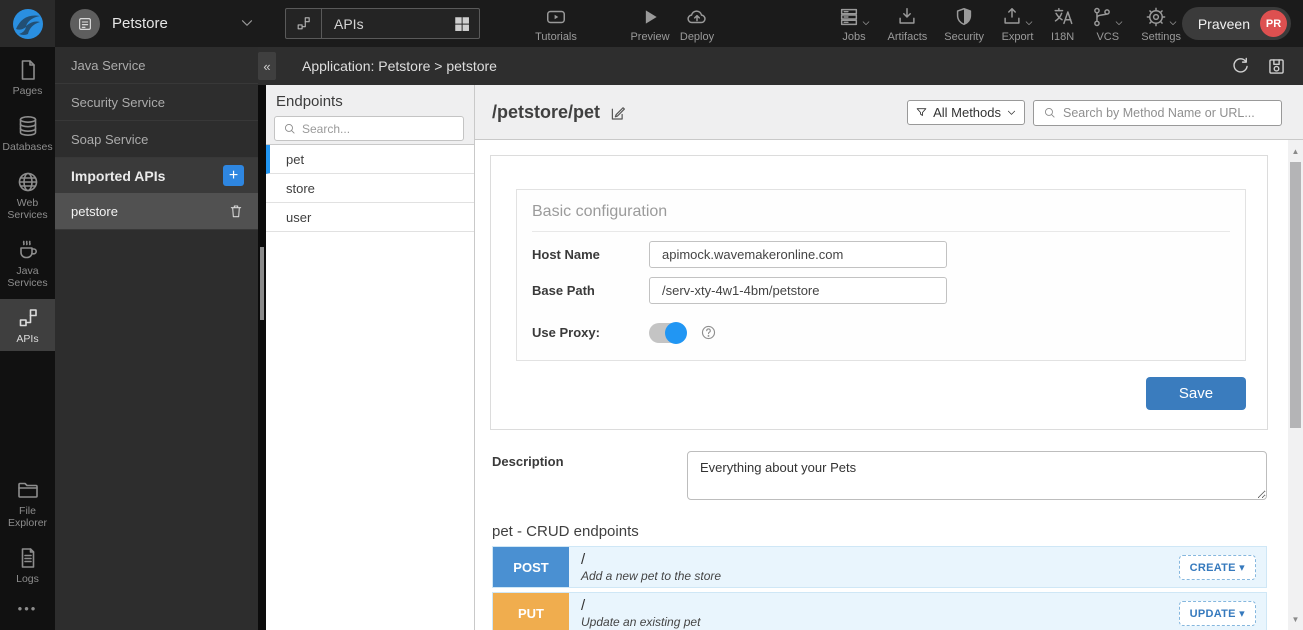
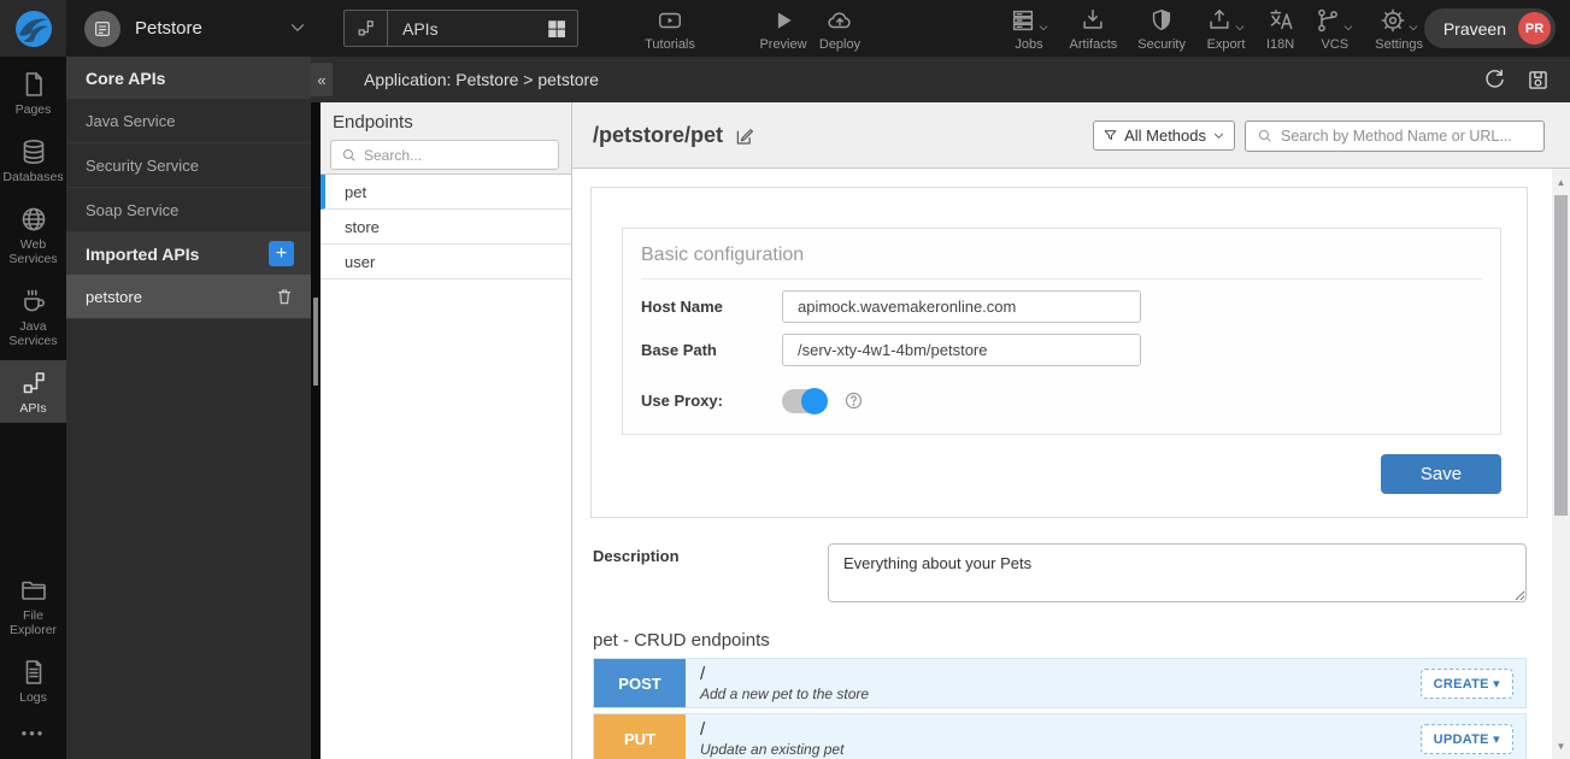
  Petstore
  APIs
  Tutorials
  Preview
  Deploy
  Jobs
  Artifacts
  Security
  Export
  I18N
  VCS
  Settings
  Praveen
  PR
  Pages
  Databases
  Web Services
  Java Services
  APIs
  File Explorer
  Logs
  •••
+ Core APIs
  Java Service
  Security Service
  Soap Service
  Imported APIs
  +
  petstore
  «
  Application: Petstore > petstore
  Endpoints
  Search...
  pet
  store
  user
  /petstore/pet
  All Methods
  Search by Method Name or URL...
  Basic configuration
  Host Name
  apimock.wavemakeronline.com
  Base Path
  /serv-xty-4w1-4bm/petstore
  Use Proxy:
  Save
  Description
  Everything about your Pets
  pet - CRUD endpoints
  POST
  /
  Add a new pet to the store
  CREATE ▾
  PUT
  /
  Update an existing pet
  UPDATE ▾
  ▲
  ▼
